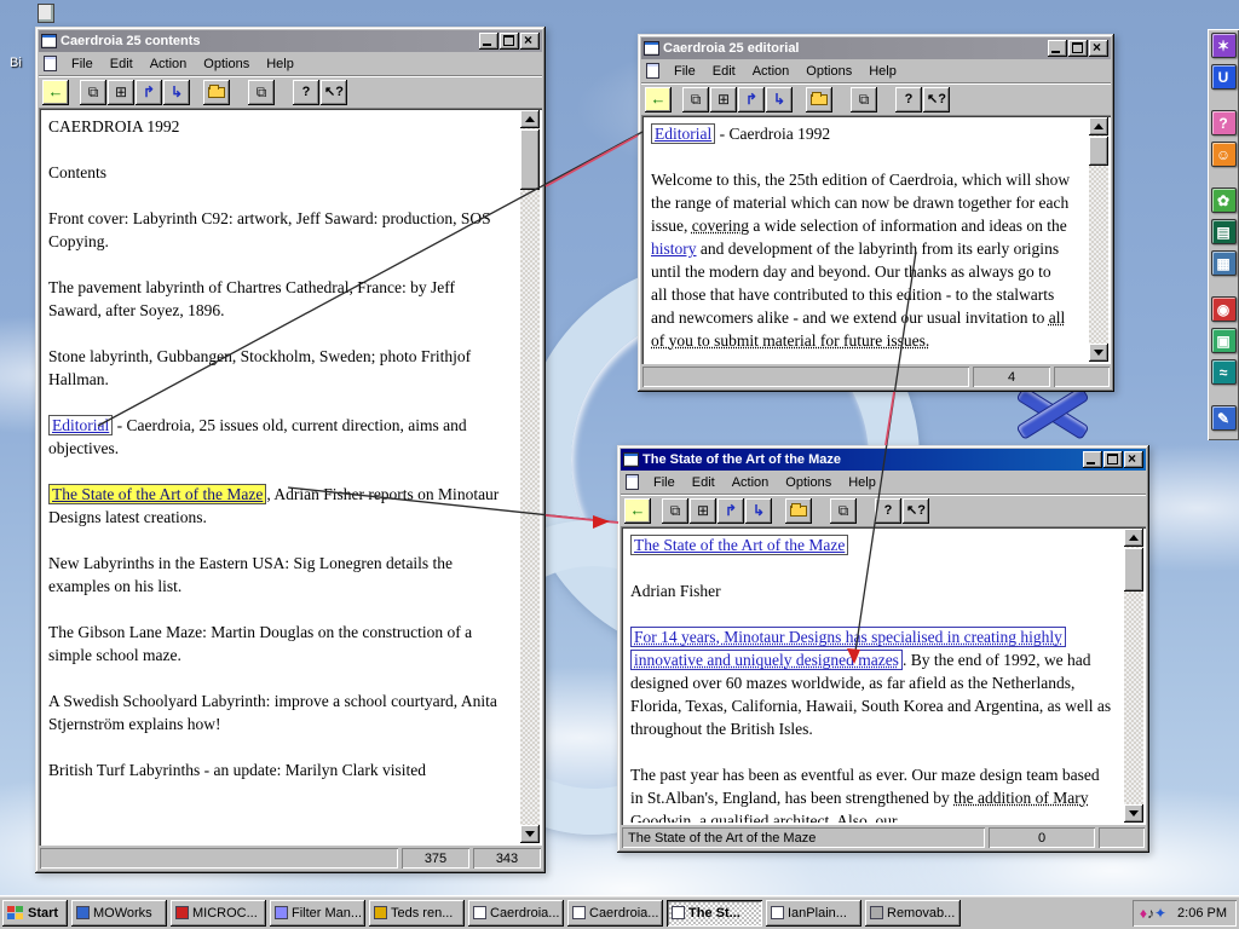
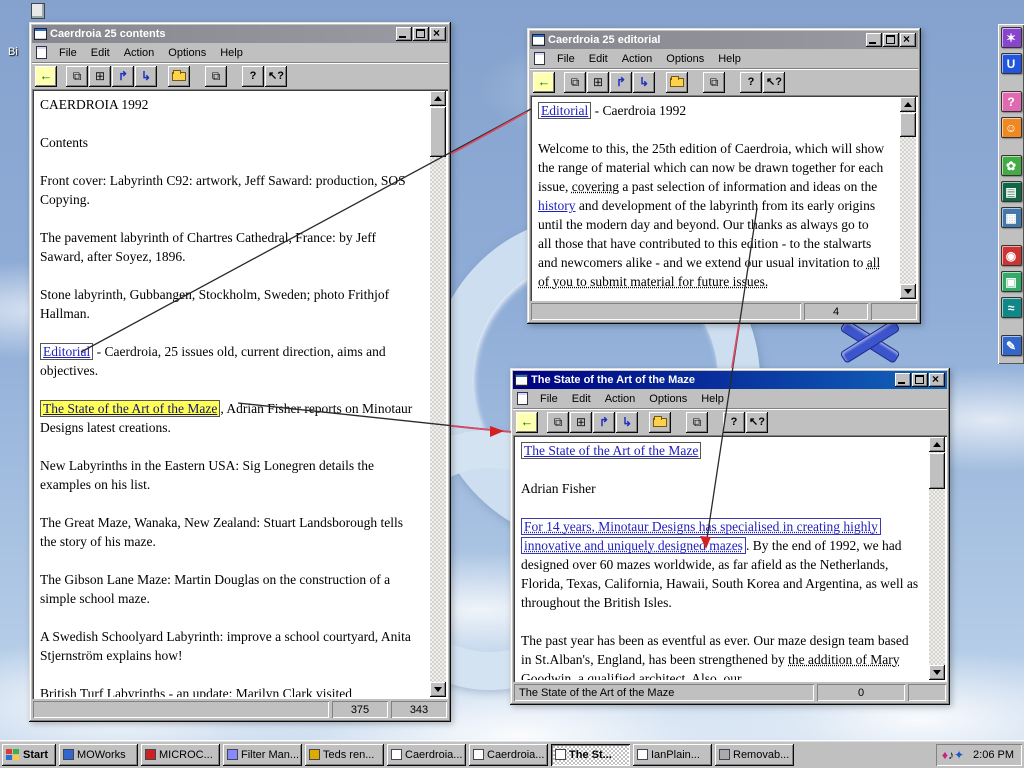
  Bi
  Caerdroia 25 contents
  ×
  File
  Edit
  Action
  Options
  Help
  ←
  ⧉
  ⊞
  ↱
  ↳
  ⧉
  ?
  ↖?
  CAERDROIA 1992
  Contents
  Front cover: Labyrinth C92: artwork, Jeff Saward: production, SOS Copying.
  The pavement labyrinth of Chartres Cathedral, France: by Jeff Saward, after Soyez, 1896.
  Stone labyrinth, Gubbange, Stockholm, Sweden; photo Frithjof Hallman.
  Editorial - Caerdroia, 25 issues old, current direction, aims and objectives.
  The State of the Art of the Maze , Adrian Fisr reports on Minotaur Designs latest creations.
  New Labyrinths in the Eastern USA: Sig Lonegren details the examples on his list.
+ The Great Maze, Wanaka, New Zealand: Stuart Landsborough tells the story of his maze.
  The Gibson Lane Maze: Martin Douglas on the construction of a simple school maze.
  A Swedish Schoolyard Labyrinth: improve a school courtyard, Anita Stjernström explains how!
  British Turf Labyrinths - an update: Marilyn Clark visited
  375
  343
  Caerdroia 25 editorial
  ×
  File
  Edit
  Action
  Options
  Help
  ←
  ⧉
  ⊞
  ↱
  ↳
  ⧉
  ?
  ↖?
  Editorial - Caerdroia 1992
- Welcome to this, the 25th edition of Caerdroia, which will show the range of material which can now be drawn together for each issue, covering a wide selection of information and ideas on the history and development of the labyrinth from its early origins until the modern day and beyond. Our tanks as always go to all those that have contributed to this edition - to the stalwarts and newcomers alike - and we extend our usual invitation to all of you to submit material for future issues.
+ Welcome to this, the 25th edition of Caerdroia, which will show the range of material which can now be drawn together for each issue, covering a past selection of information and ideas on the history and development of the labyrinth from its early origins until the modern day and beyond. Our tanks as always go to all those that have contributed to this edition - to the stalwarts and newcomers alike - and we extend our usual invitation to all of you to submit material for future issues.
  4
  The State of the Art of the Maze
  ×
  File
  Edit
  Action
  Options
  Help
  ←
  ⧉
  ⊞
  ↱
  ↳
  ⧉
  ?
  ↖?
  The State of the Art of the Maze
  Adrian Fisher
  For 14 years, Minotaur Designs hs specialised in creating highly innovative and uniquely designed mazes . By the end of 1992, we had designed over 60 mazes worldwide, as far afield as the Netherlands, Florida, Texas, California, Hawaii, South Korea and Argentina, as well as throughout the British Isles.
  The past year has been as eventful as ever. Our maze design team based in St.Alban's, England, has been strengthened by the addition of Mary Goodwin, a qualified architect. Also, our
  The State of the Art of the Maze
  0
  ✶
  U
  ?
  ☺
  ✿
  ▤
  ▦
  ◉
  ▣
  ≈
  ✎
  Start
  MOWorks
  MICROC...
  Filter Man...
  Teds ren...
  Caerdroia...
  Caerdroia...
  The St...
  IanPlain...
  Removab...
  ♦♪✦
  2:06 PM
